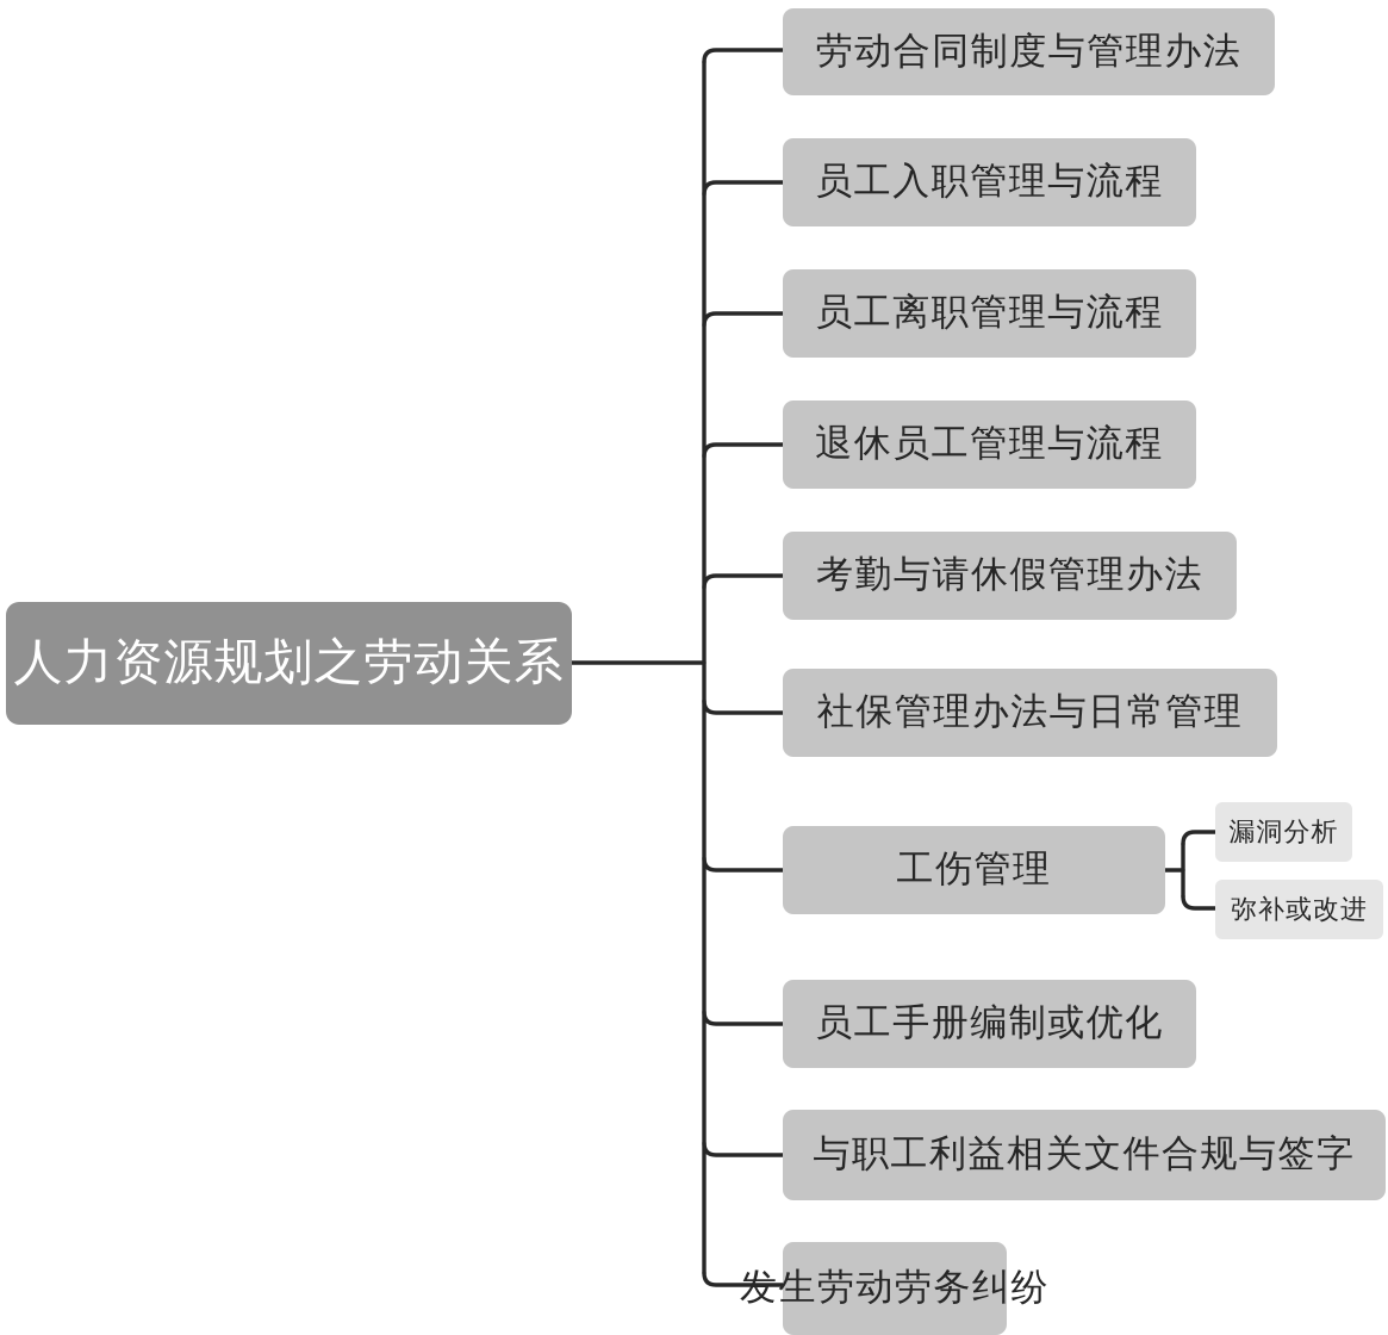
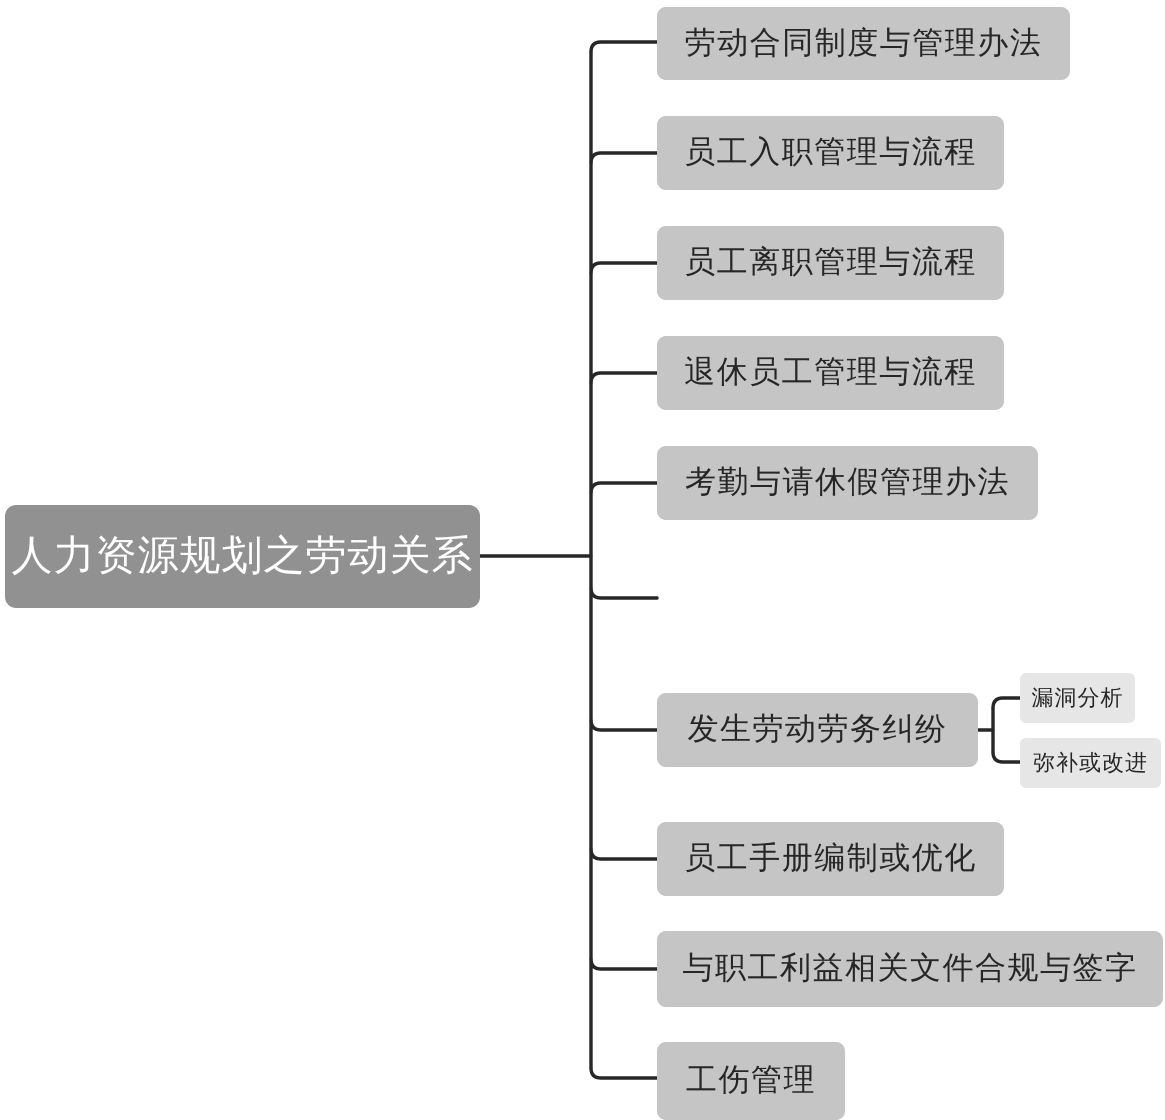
  人力资源规划之劳动关系
  劳动合同制度与管理办法
  员工入职管理与流程
  员工离职管理与流程
  退休员工管理与流程
  考勤与请休假管理办法
- 社保管理办法与日常管理
- 工伤管理
+ 发生劳动劳务纠纷
  员工手册编制或优化
  与职工利益相关文件合规与签字
- 发生劳动劳务纠纷
+ 工伤管理
  漏洞分析
  弥补或改进
